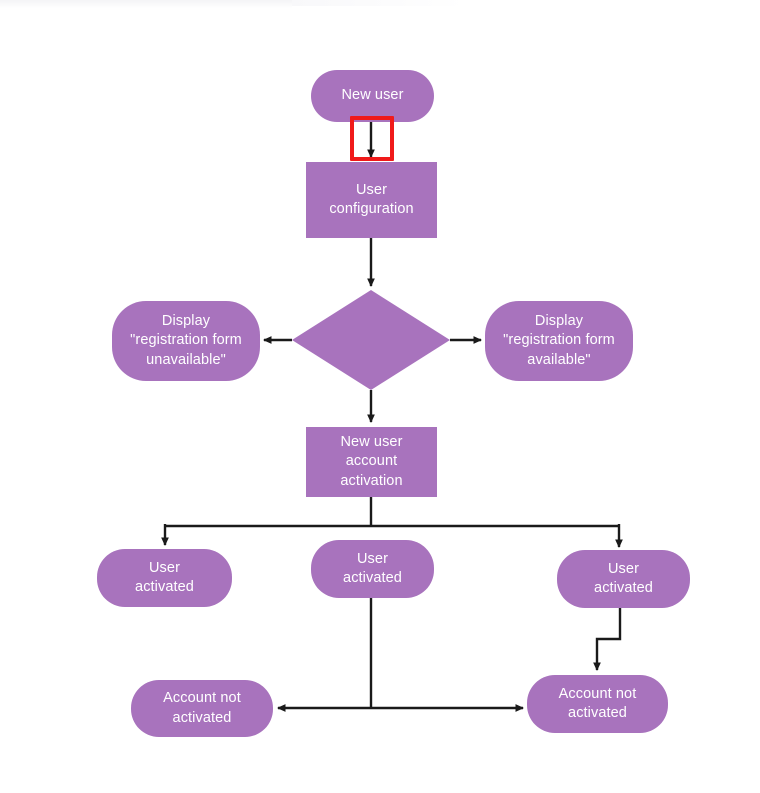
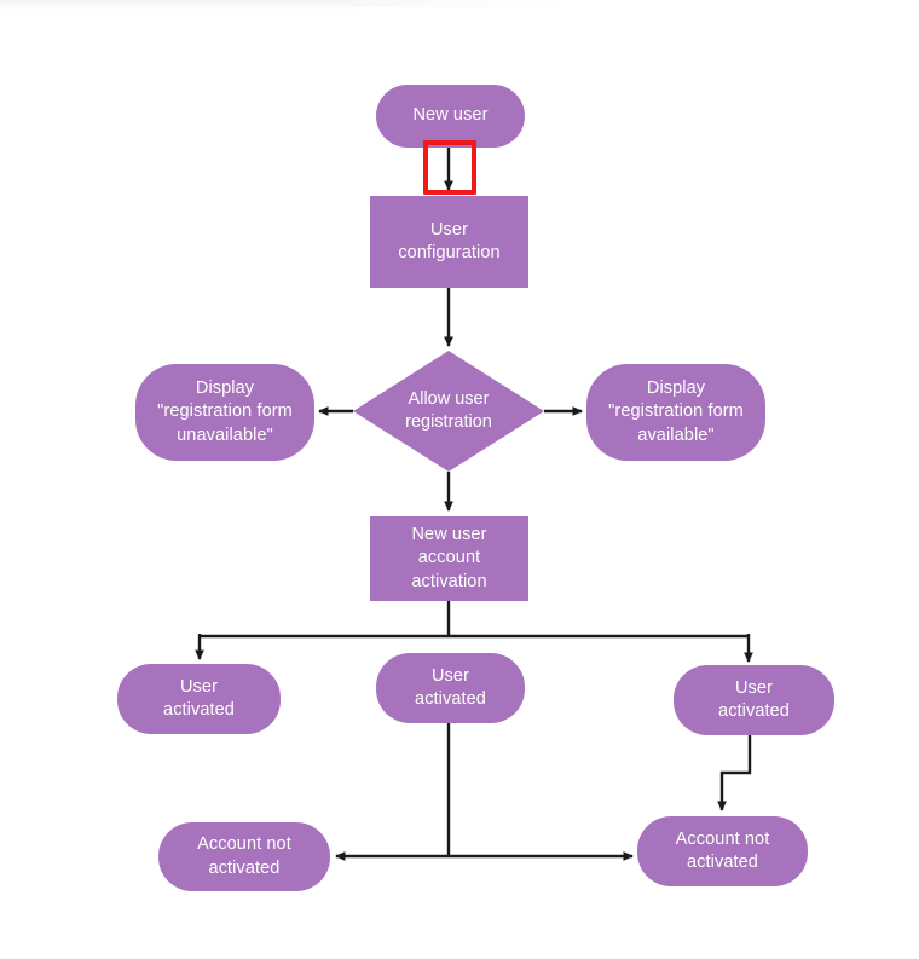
  New user
  User
  configuration
+ Allow user
+ registration
  Display
  "registration form
  unavailable"
  Display
  "registration form
  available"
  New user
  account activation
  User
  activated
  User
  activated
  User
  activated
  Account not
  activated
  Account not
  activated
